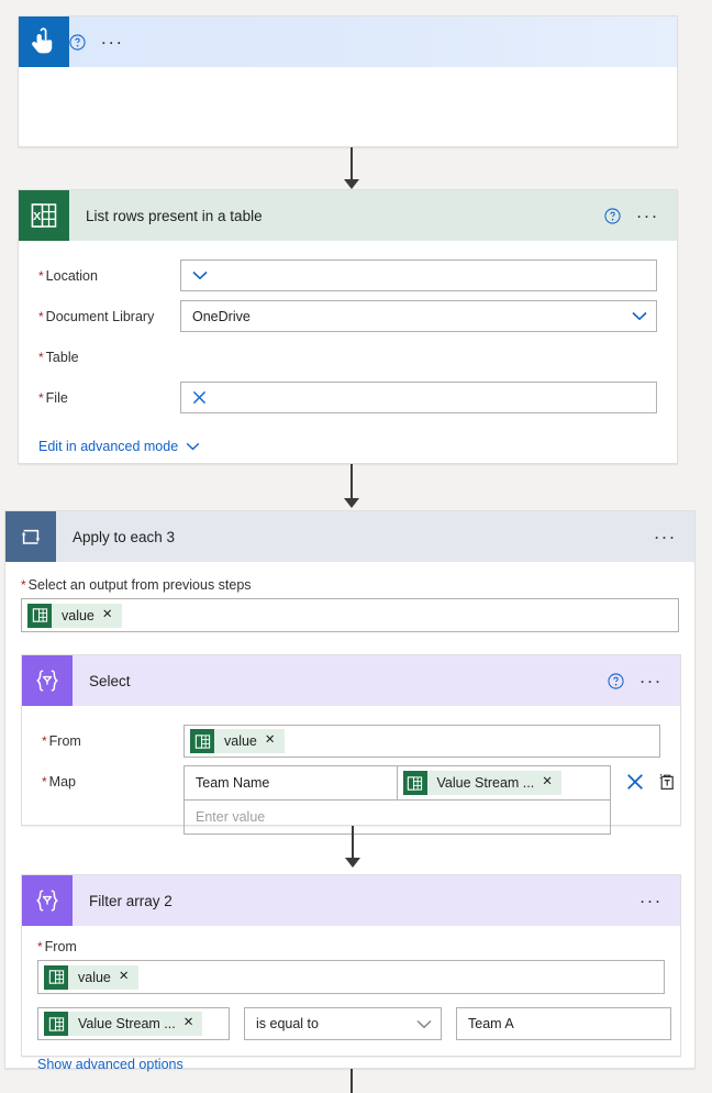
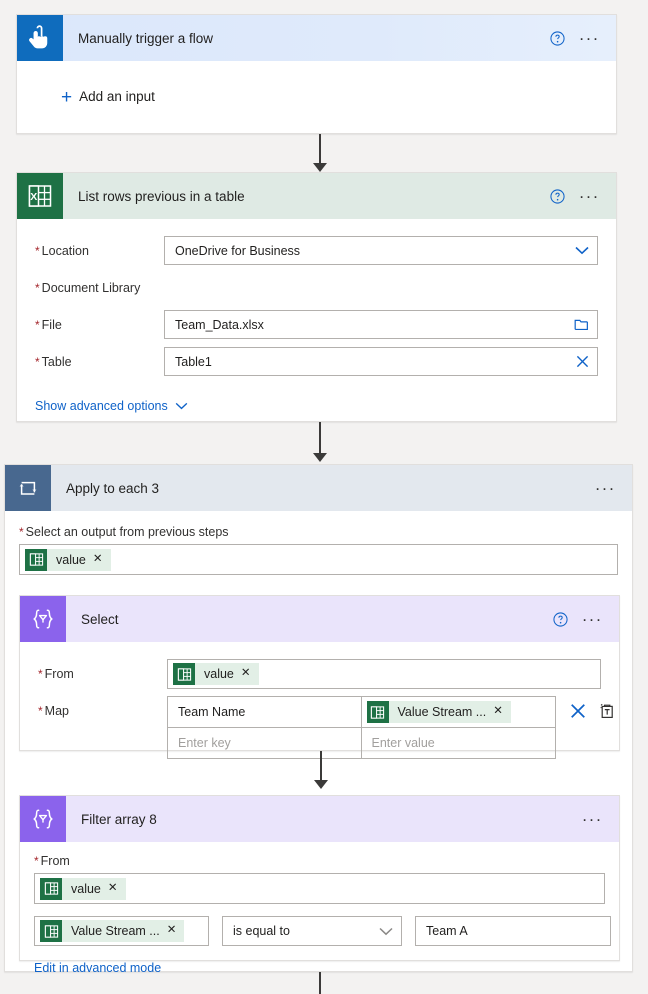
+ Manually trigger a flow
  ...
+ +
+ Add an input
  X
- List rows present in a table
+ List rows previous in a table
  ...
  *
  Location
+ OneDrive for Business
  *
  Document Library
- OneDrive
  *
- Table
+ File
+ Team_Data.xlsx
  *
- File
+ Table
+ Table1
- Edit in advanced mode
+ Show advanced options
  Apply to each 3
  ...
  * Select an output from previous steps
  value
  ✕
  Select
  ...
  *
  From
  value
  ✕
  *
  Map
  Team Name
  Value Stream ...
  ✕
+ Enter key
  Enter value
- Filter array 2
+ Filter array 8
  ...
  * From
  value
  ✕
  Value Stream ...
  ✕
  is equal to
  Team A
- Show advanced options
+ Edit in advanced mode
